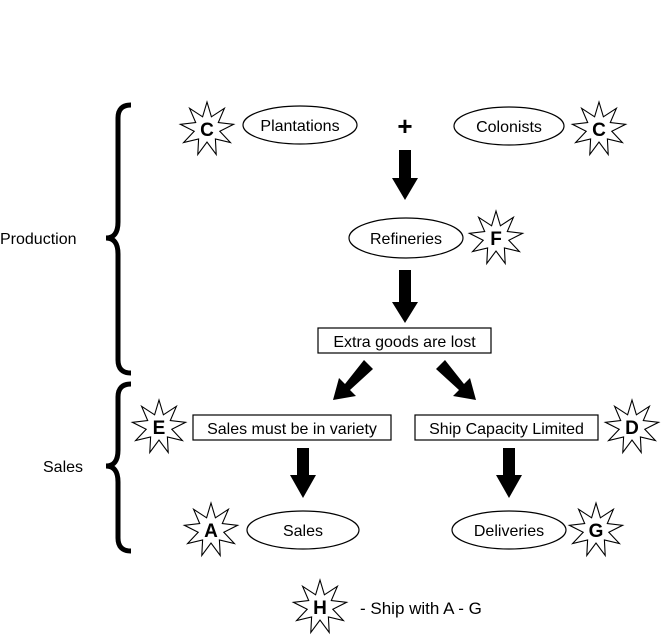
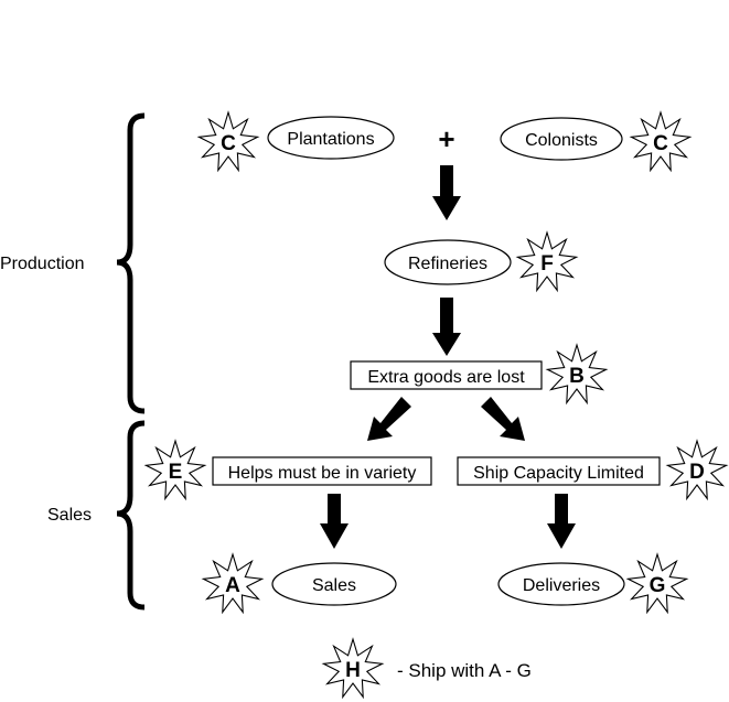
  Production
  Sales
  Plantations
  +
  Colonists
  Refineries
  Extra goods are lost
- Sales must be in variety
+ Helps must be in variety
  Ship Capacity Limited
  Sales
  Deliveries
  C
  C
  F
+ B
  E
  D
  A
  G
  H
  - Ship with A - G
